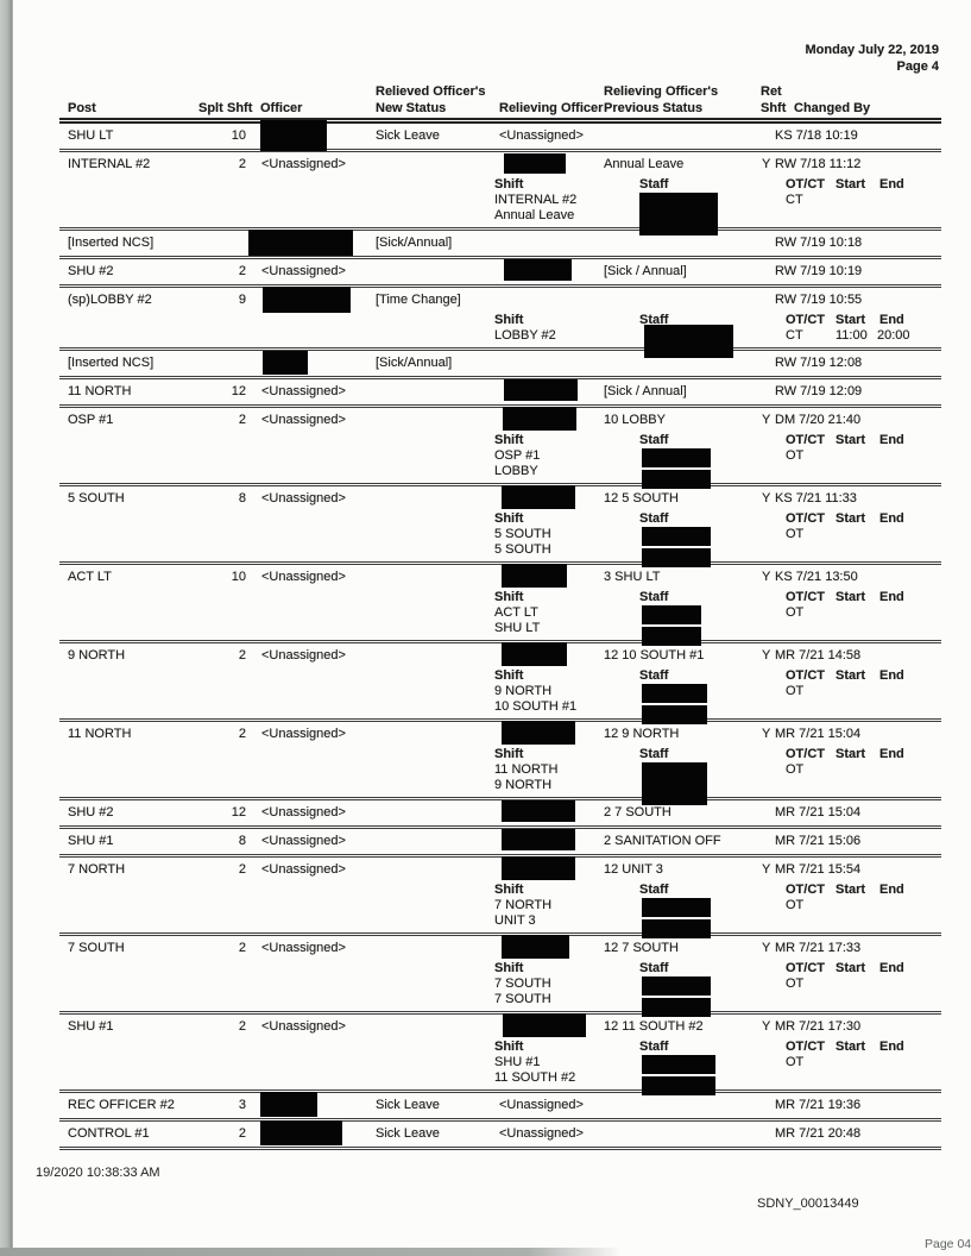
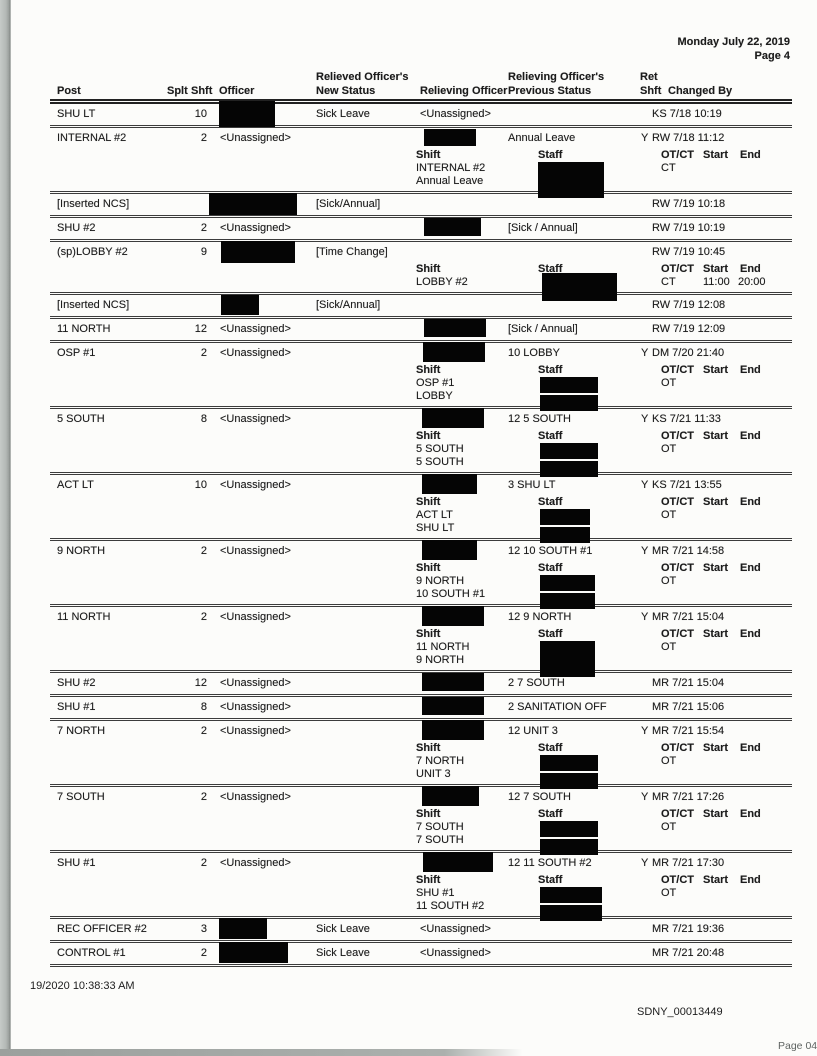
  Monday July 22, 2019
  Page 4
  Relieved Officer's
  Relieving Officer's
  Ret
  Post
  Splt
  Shft
  Officer
  New Status
  Relieving Officer
  Previous Status
  Shft
  Changed By
  SHU LT
  10
  Sick Leave
  <Unassigned>
  KS 7/18 10:19
  INTERNAL #2
  2
  <Unassigned>
  Annual Leave
  Y
  RW 7/18 11:12
  Shift
  INTERNAL #2
  Annual Leave
  Staff
  OT/CT
  Start
  End
  CT
  [Inserted NCS]
  [Sick/Annual]
  RW 7/19 10:18
  SHU #2
  2
  <Unassigned>
  [Sick / Annual]
  RW 7/19 10:19
  (sp)LOBBY #2
  9
  [Time Change]
- RW 7/19 10:55
+ RW 7/19 10:45
  Shift
  LOBBY #2
  Staff
  OT/CT
  Start
  End
  CT
  11:00
  20:00
  [Inserted NCS]
  [Sick/Annual]
  RW 7/19 12:08
  11 NORTH
  12
  <Unassigned>
  [Sick / Annual]
  RW 7/19 12:09
  OSP #1
  2
  <Unassigned>
  10 LOBBY
  Y
  DM 7/20 21:40
  Shift
  OSP #1
  LOBBY
  Staff
  OT/CT
  Start
  End
  OT
  5 SOUTH
  8
  <Unassigned>
  12 5 SOUTH
  Y
  KS 7/21 11:33
  Shift
  5 SOUTH
  5 SOUTH
  Staff
  OT/CT
  Start
  End
  OT
  ACT LT
  10
  <Unassigned>
  3 SHU LT
  Y
- KS 7/21 13:50
+ KS 7/21 13:55
  Shift
  ACT LT
  SHU LT
  Staff
  OT/CT
  Start
  End
  OT
  9 NORTH
  2
  <Unassigned>
  12 10 SOUTH #1
  Y
  MR 7/21 14:58
  Shift
  9 NORTH
  10 SOUTH #1
  Staff
  OT/CT
  Start
  End
  OT
  11 NORTH
  2
  <Unassigned>
  12 9 NORTH
  Y
  MR 7/21 15:04
  Shift
  11 NORTH
  9 NORTH
  Staff
  OT/CT
  Start
  End
  OT
  SHU #2
  12
  <Unassigned>
  2 7 SOUTH
  MR 7/21 15:04
  SHU #1
  8
  <Unassigned>
  2 SANITATION OFF
  MR 7/21 15:06
  7 NORTH
  2
  <Unassigned>
  12 UNIT 3
  Y
  MR 7/21 15:54
  Shift
  7 NORTH
  UNIT 3
  Staff
  OT/CT
  Start
  End
  OT
  7 SOUTH
  2
  <Unassigned>
  12 7 SOUTH
  Y
- MR 7/21 17:33
+ MR 7/21 17:26
  Shift
  7 SOUTH
  7 SOUTH
  Staff
  OT/CT
  Start
  End
  OT
  SHU #1
  2
  <Unassigned>
  12 11 SOUTH #2
  Y
  MR 7/21 17:30
  Shift
  SHU #1
  11 SOUTH #2
  Staff
  OT/CT
  Start
  End
  OT
  REC OFFICER #2
  3
  Sick Leave
  <Unassigned>
  MR 7/21 19:36
  CONTROL #1
  2
  Sick Leave
  <Unassigned>
  MR 7/21 20:48
  19/2020 10:38:33 AM
  SDNY_00013449
  Page 04
